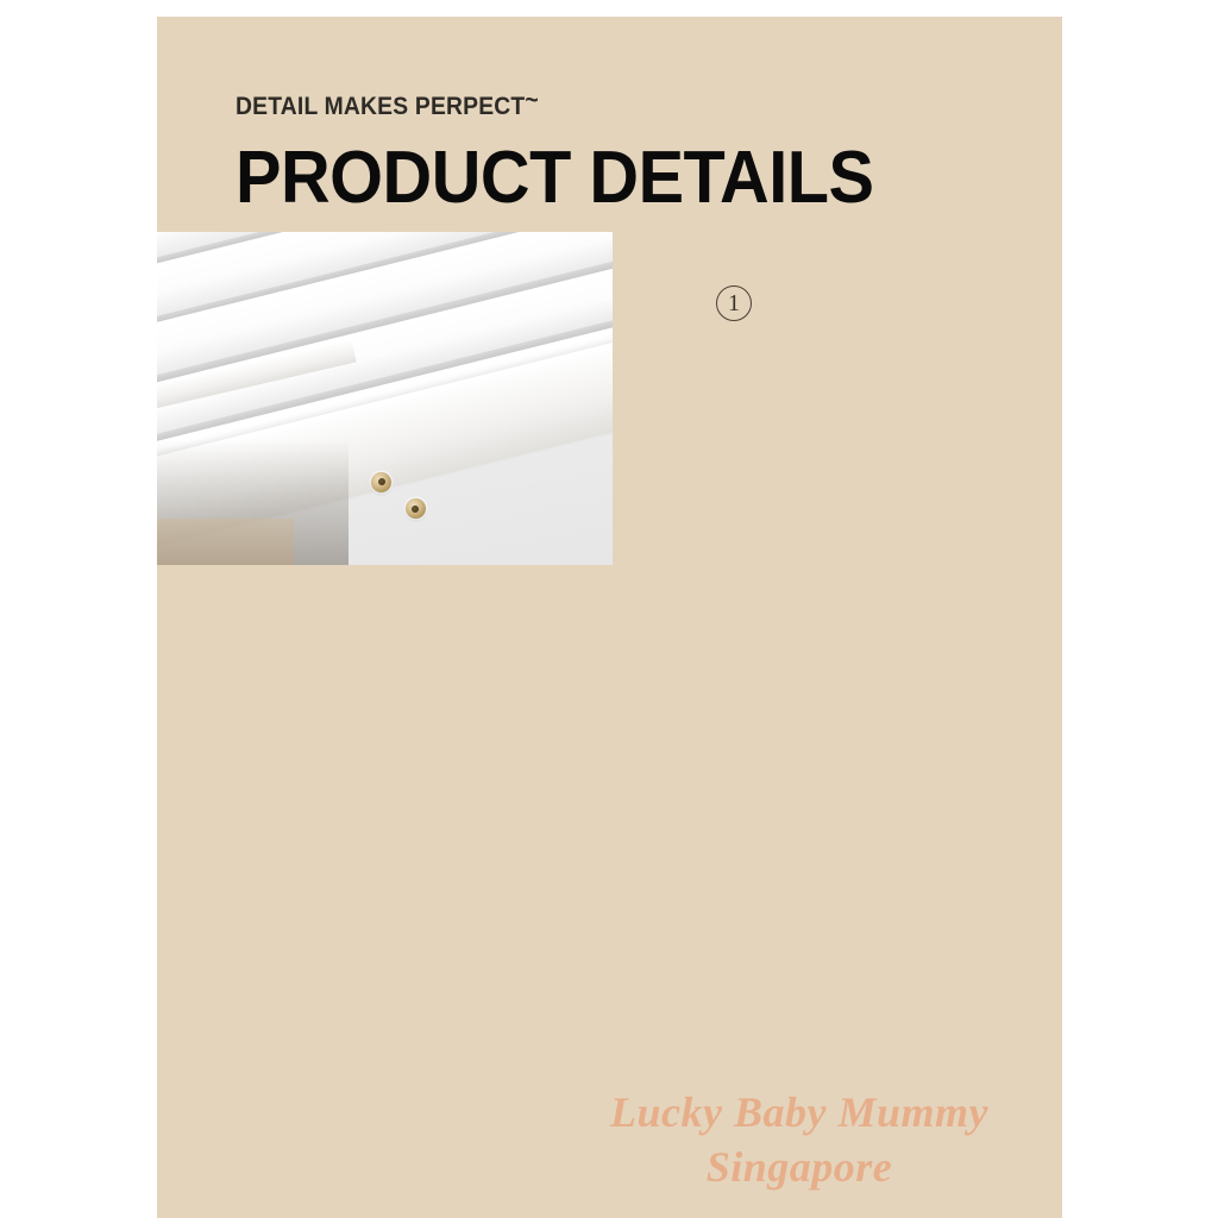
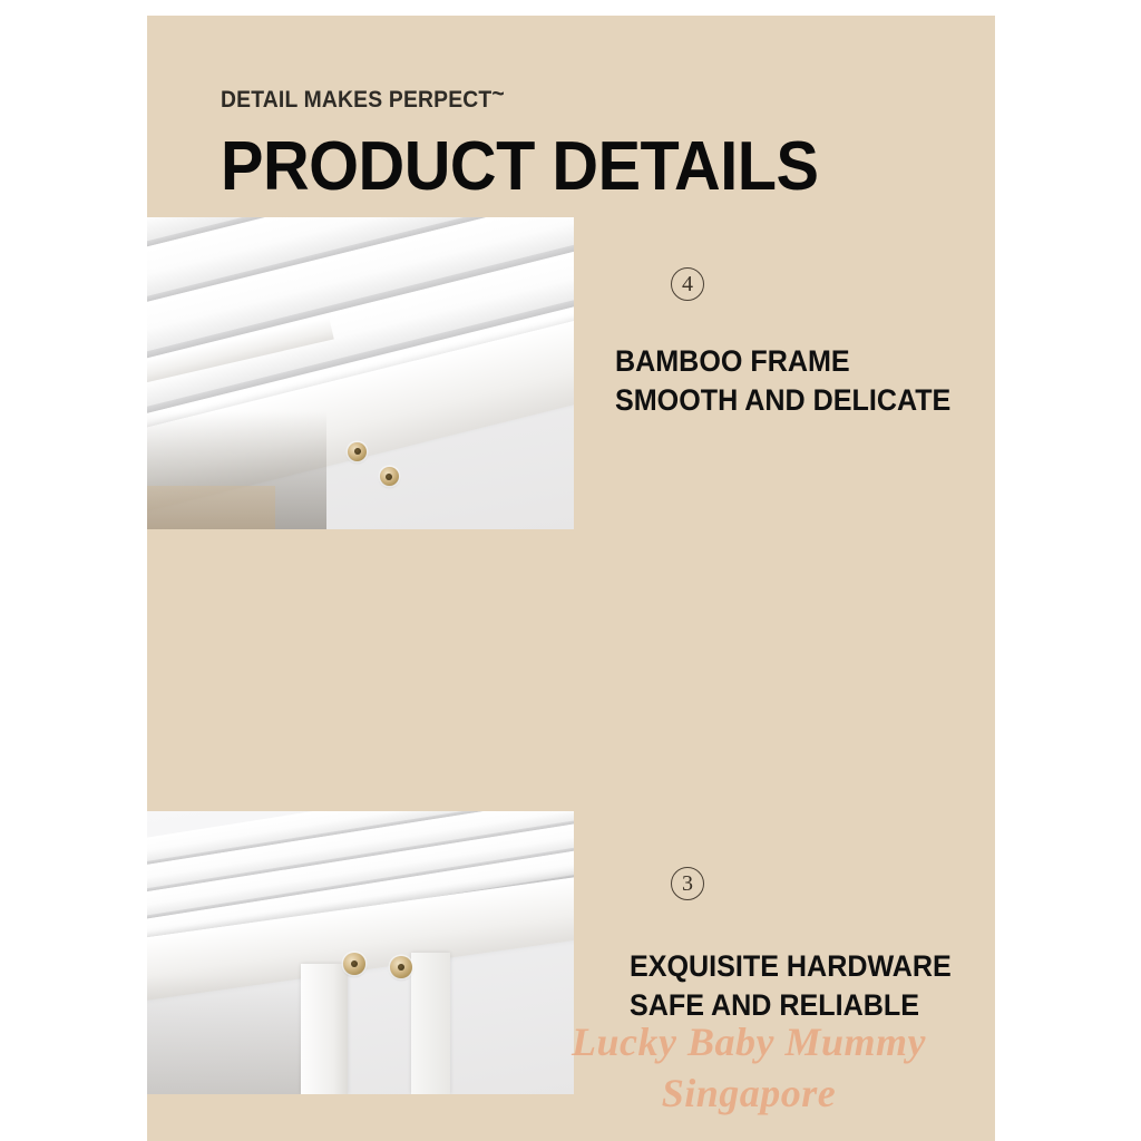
  DETAIL MAKES PERPECT~
  PRODUCT DETAILS
- 1
+ 4
+ BAMBOO FRAME
+ SMOOTH AND DELICATE
+ 3
+ EXQUISITE HARDWARE
+ SAFE AND RELIABLE
  Lucky Baby Mummy
  Singapore
